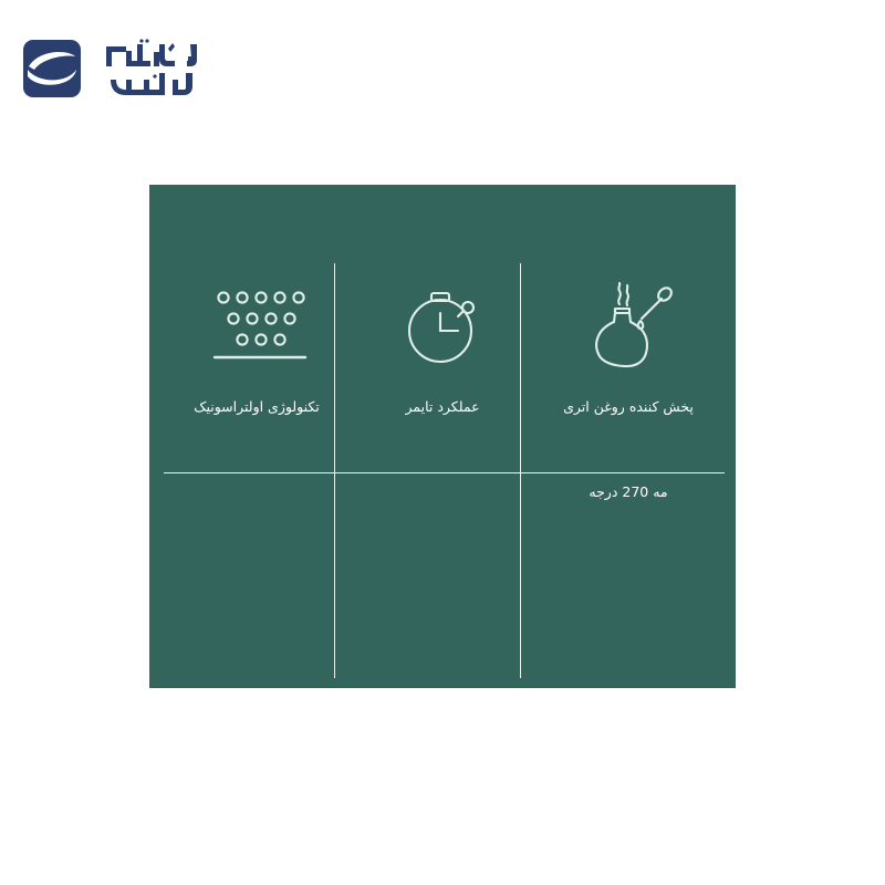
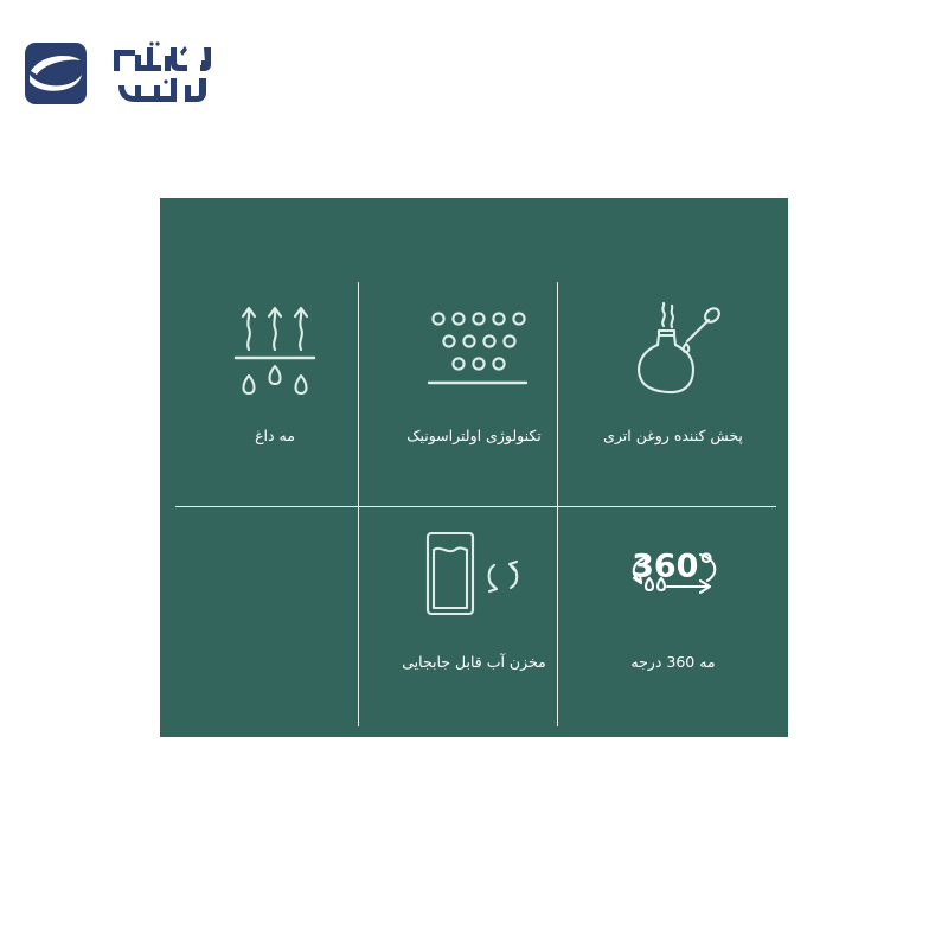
  پخش کننده روغن اتری
- عملکرد تایمر
  تکنولوژی اولتراسونیک
+ مه داغ
+ 360°
- مه 270 درجه
+ مه 360 درجه
+ مخزن آب قابل جابجایی
